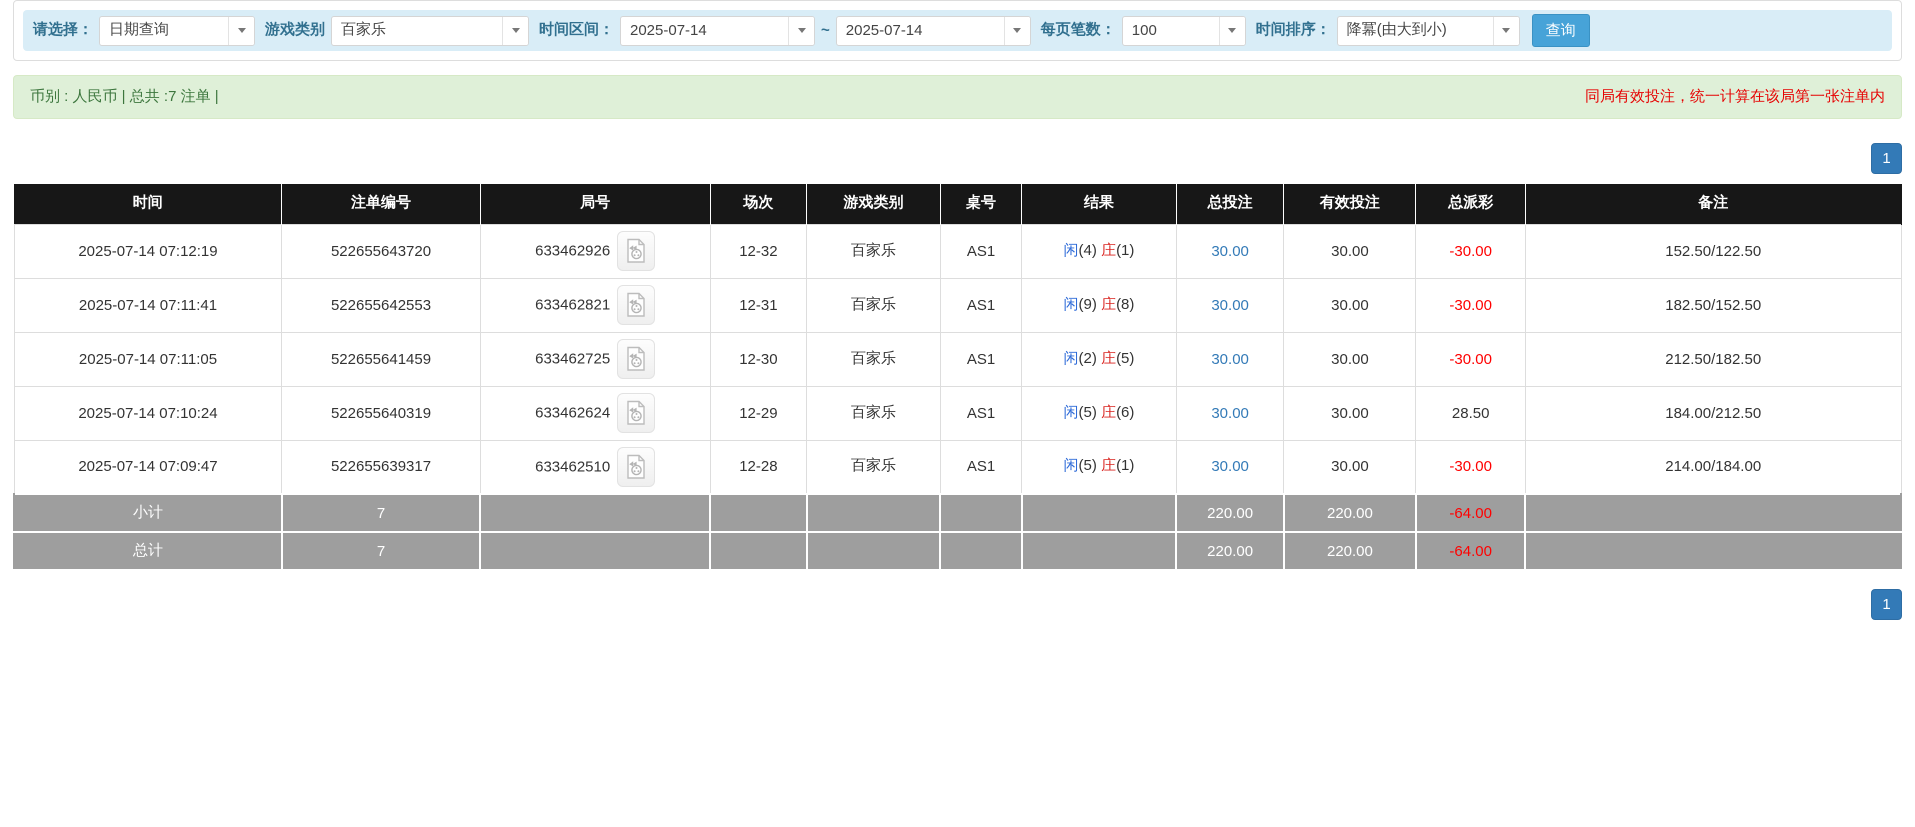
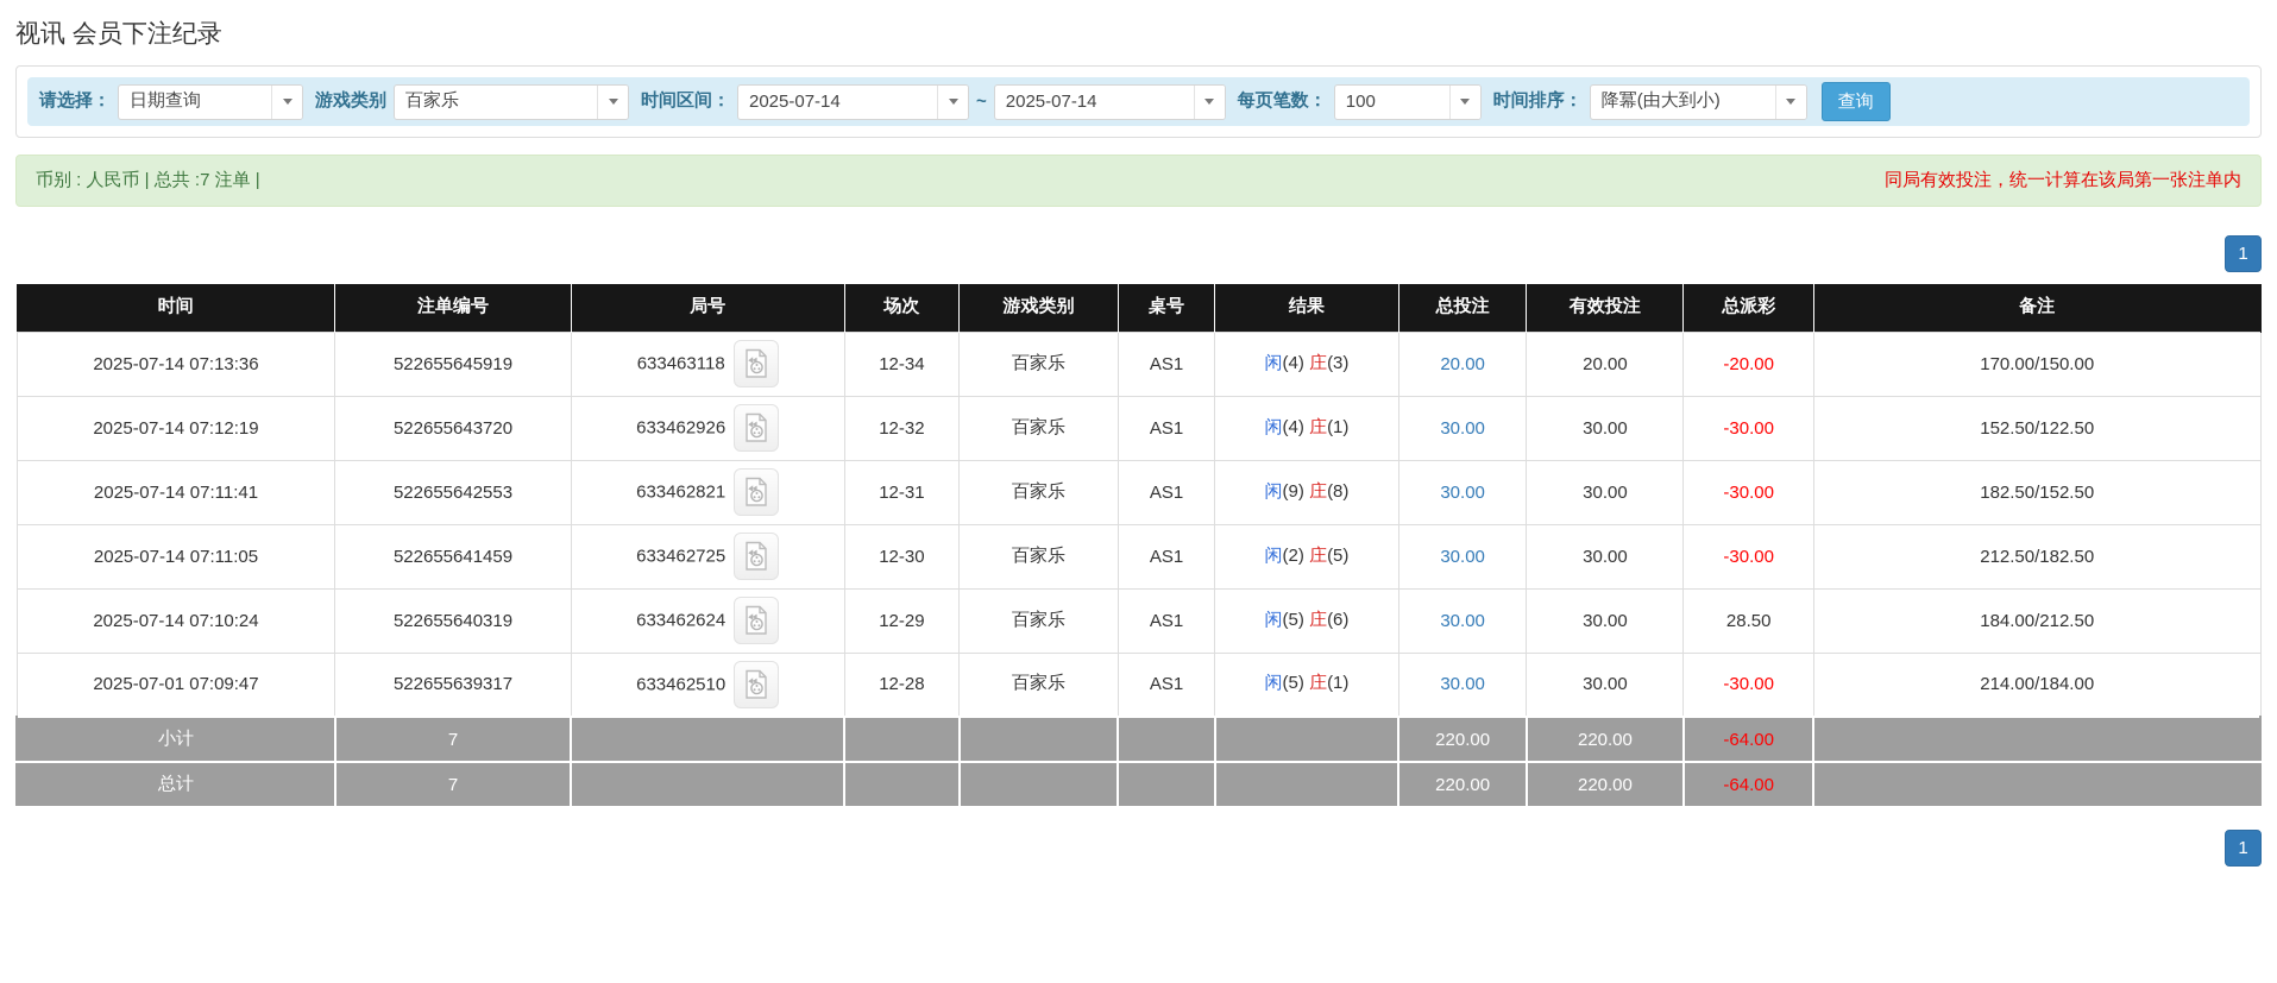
+ 视讯 会员下注纪录
  请选择：
  日期查询
  游戏类别
  百家乐
  时间区间：
  2025-07-14
  ~
  2025-07-14
  每页笔数：
  100
  时间排序：
  降冪(由大到小)
  查询
  币别 : 人民币 | 总共 :7 注单 |
  同局有效投注，统一计算在该局第一张注单内
  1
  时间	注单编号	局号	场次	游戏类别	桌号	结果	总投注	有效投注	总派彩	备注
+ 2025-07-14 07:13:36	522655645919	633463118	12-34	百家乐	AS1	闲(4) 庄(3)	20.00	20.00	-20.00	170.00/150.00
  2025-07-14 07:12:19	522655643720	633462926	12-32	百家乐	AS1	闲(4) 庄(1)	30.00	30.00	-30.00	152.50/122.50
  2025-07-14 07:11:41	522655642553	633462821	12-31	百家乐	AS1	闲(9) 庄(8)	30.00	30.00	-30.00	182.50/152.50
  2025-07-14 07:11:05	522655641459	633462725	12-30	百家乐	AS1	闲(2) 庄(5)	30.00	30.00	-30.00	212.50/182.50
  2025-07-14 07:10:24	522655640319	633462624	12-29	百家乐	AS1	闲(5) 庄(6)	30.00	30.00	28.50	184.00/212.50
- 2025-07-14 07:09:47	522655639317	633462510	12-28	百家乐	AS1	闲(5) 庄(1)	30.00	30.00	-30.00	214.00/184.00
+ 2025-07-01 07:09:47	522655639317	633462510	12-28	百家乐	AS1	闲(5) 庄(1)	30.00	30.00	-30.00	214.00/184.00
  小计	7						220.00	220.00	-64.00
  总计	7						220.00	220.00	-64.00
  1
